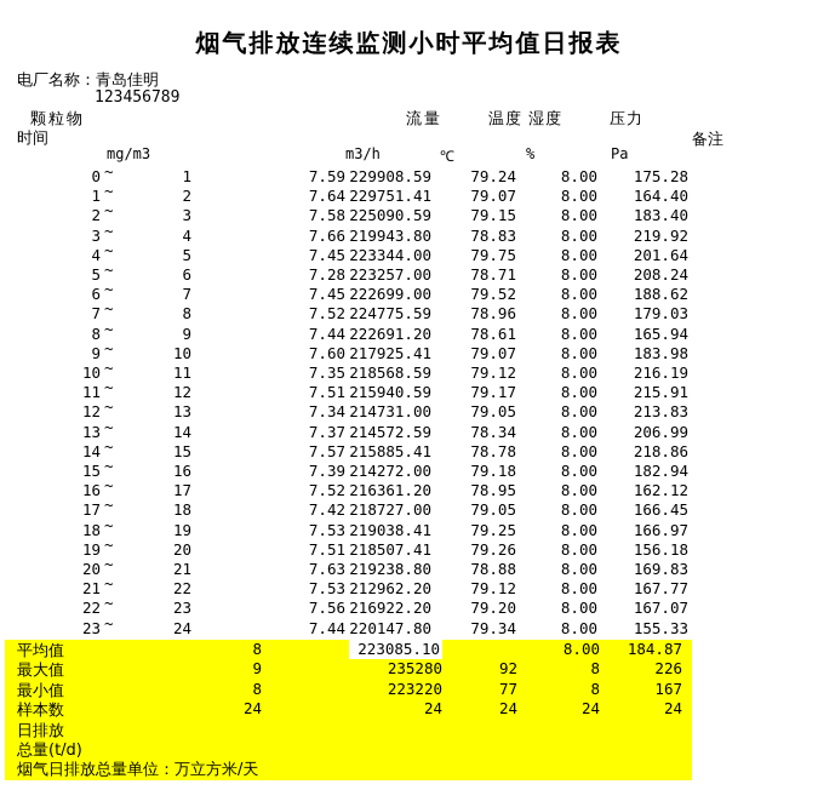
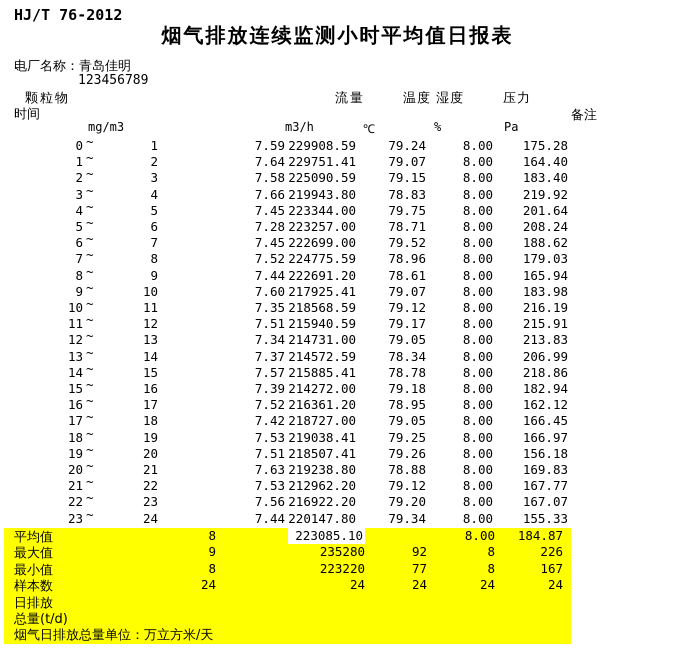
+ HJ/T 76-2012
  烟气排放连续监测小时平均值日报表
  电厂名称：青岛佳明
  `
  123456789
  颗粒物
  时间
  流量
  温度 湿度
  压力
  备注
  mg/m3
  m3/h
  ℃
  %
  Pa
  0
  ~
  1
  7.59
  229908.59
  79.24
  8.00
  175.28
  1
  ~
  2
  7.64
  229751.41
  79.07
  8.00
  164.40
  2
  ~
  3
  7.58
  225090.59
  79.15
  8.00
  183.40
  3
  ~
  4
  7.66
  219943.80
  78.83
  8.00
  219.92
  4
  ~
  5
  7.45
  223344.00
  79.75
  8.00
  201.64
  5
  ~
  6
  7.28
  223257.00
  78.71
  8.00
  208.24
  6
  ~
  7
  7.45
  222699.00
  79.52
  8.00
  188.62
  7
  ~
  8
  7.52
  224775.59
  78.96
  8.00
  179.03
  8
  ~
  9
  7.44
  222691.20
  78.61
  8.00
  165.94
  9
  ~
  10
  7.60
  217925.41
  79.07
  8.00
  183.98
  10
  ~
  11
  7.35
  218568.59
  79.12
  8.00
  216.19
  11
  ~
  12
  7.51
  215940.59
  79.17
  8.00
  215.91
  12
  ~
  13
  7.34
  214731.00
  79.05
  8.00
  213.83
  13
  ~
  14
  7.37
  214572.59
  78.34
  8.00
  206.99
  14
  ~
  15
  7.57
  215885.41
  78.78
  8.00
  218.86
  15
  ~
  16
  7.39
  214272.00
  79.18
  8.00
  182.94
  16
  ~
  17
  7.52
  216361.20
  78.95
  8.00
  162.12
  17
  ~
  18
  7.42
  218727.00
  79.05
  8.00
  166.45
  18
  ~
  19
  7.53
  219038.41
  79.25
  8.00
  166.97
  19
  ~
  20
  7.51
  218507.41
  79.26
  8.00
  156.18
  20
  ~
  21
  7.63
  219238.80
  78.88
  8.00
  169.83
  21
  ~
  22
  7.53
  212962.20
  79.12
  8.00
  167.77
  22
  ~
  23
  7.56
  216922.20
  79.20
  8.00
  167.07
  23
  ~
  24
  7.44
  220147.80
  79.34
  8.00
  155.33
  平均值
  8
  223085.10
  8.00
  184.87
  最大值
  9
  235280
  92
  8
  226
  最小值
  8
  223220
  77
  8
  167
  样本数
  24
  24
  24
  24
  24
  日排放
  总量(t/d)
  烟气日排放总量单位：万立方米/天
